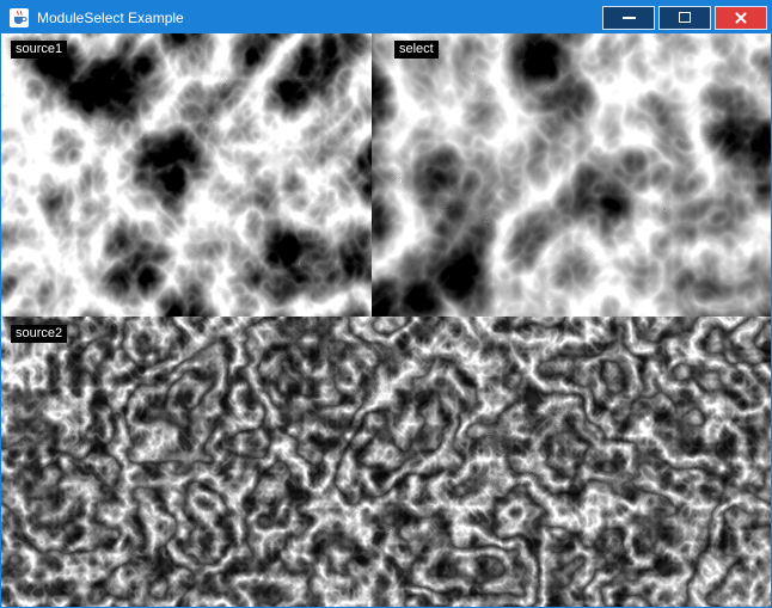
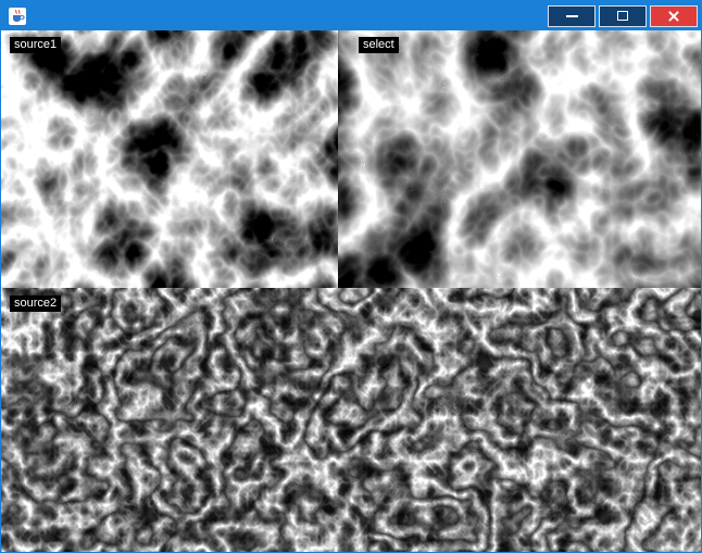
- ModuleSelect Example
  source1
  select
  source2
